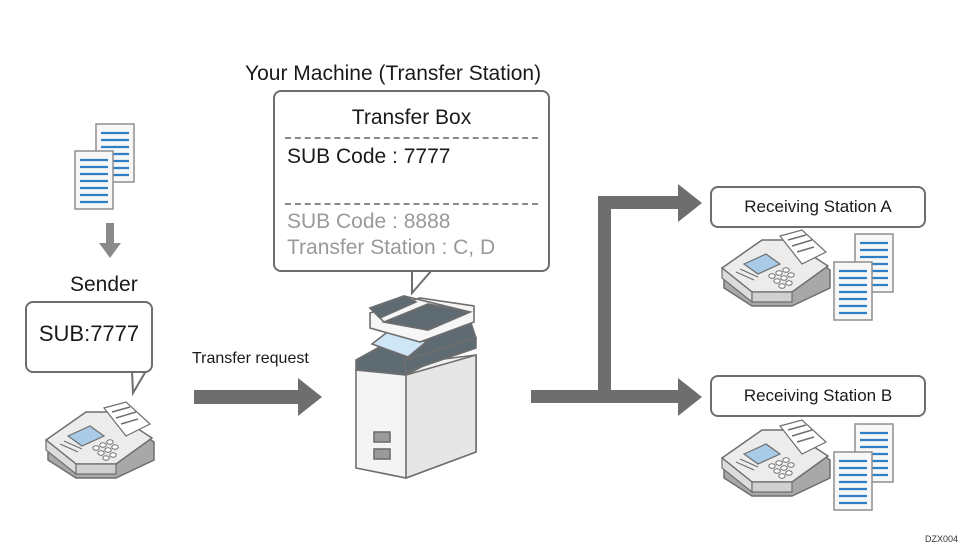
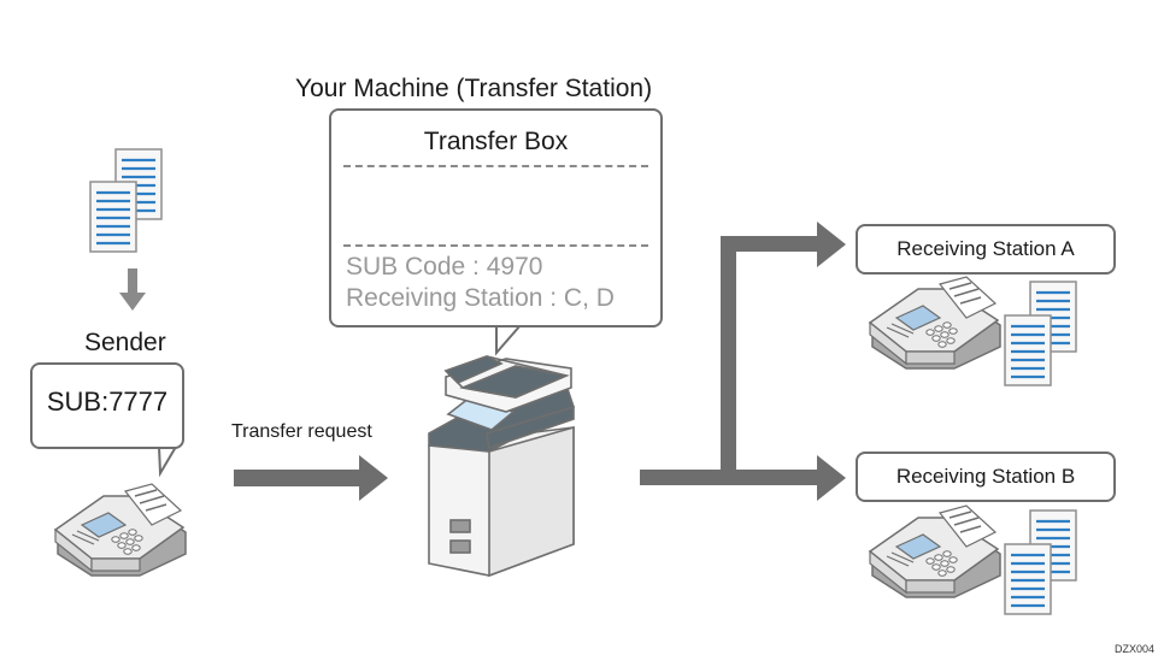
  Your Machine (Transfer Station)
  Transfer Box
- SUB Code : 7777
- SUB Code : 8888
+ SUB Code : 4970
- Transfer Station : C, D
+ Receiving Station : C, D
  Sender
  SUB:7777
  Transfer request
  Receiving Station A
  Receiving Station B
  DZX004
